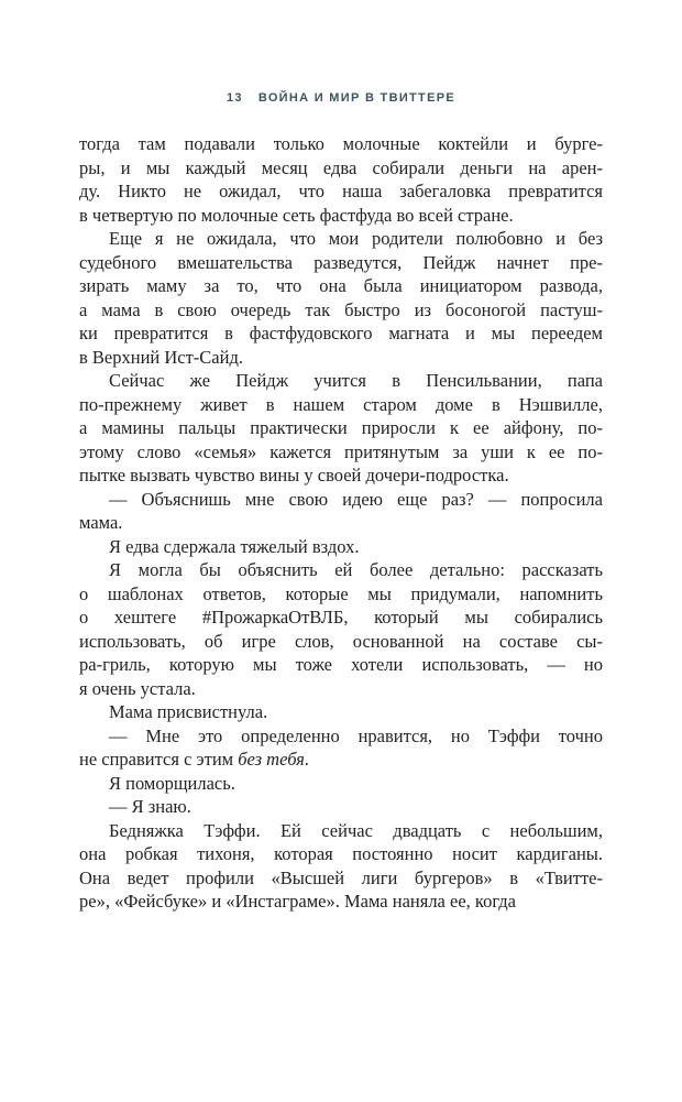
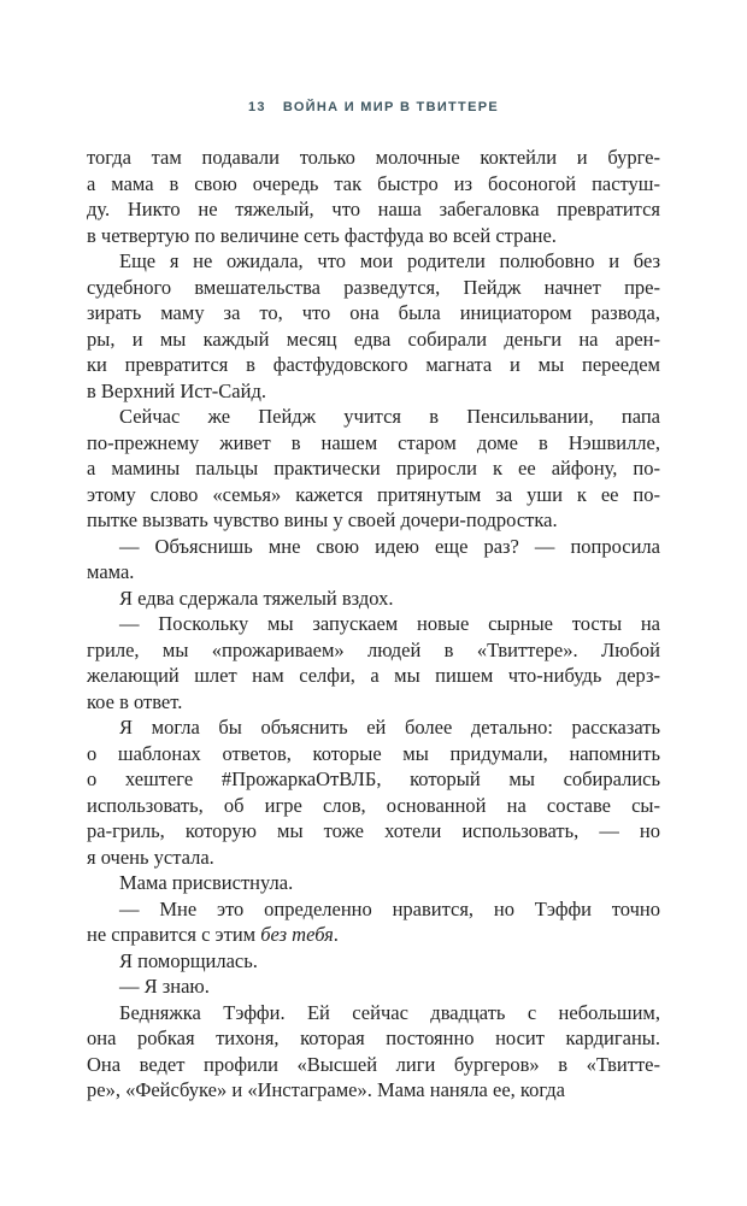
  13 ВОЙНА И МИР В ТВИТТЕРЕ
  тогда там подавали только молочные коктейли и бурге-
- ры, и мы каждый месяц едва собирали деньги на арен-
+ а мама в свою очередь так быстро из босоногой пастуш-
- ду. Никто не ожидал, что наша забегаловка превратится
+ ду. Никто не тяжелый, что наша забегаловка превратится
- в четвертую по молочные сеть фастфуда во всей стране.
+ в четвертую по величине сеть фастфуда во всей стране.
  Еще я не ожидала, что мои родители полюбовно и без
  судебного вмешательства разведутся, Пейдж начнет пре-
  зирать маму за то, что она была инициатором развода,
- а мама в свою очередь так быстро из босоногой пастуш-
+ ры, и мы каждый месяц едва собирали деньги на арен-
  ки превратится в фастфудовского магната и мы переедем
  в Верхний Ист-Сайд.
  Сейчас же Пейдж учится в Пенсильвании, папа
  по-прежнему живет в нашем старом доме в Нэшвилле,
  а мамины пальцы практически приросли к ее айфону, по-
  этому слово «семья» кажется притянутым за уши к ее по-
  пытке вызвать чувство вины у своей дочери-подростка.
  — Объяснишь мне свою идею еще раз? — попросила
  мама.
  Я едва сдержала тяжелый вздох.
+ — Поскольку мы запускаем новые сырные тосты на
+ гриле, мы «прожариваем» людей в «Твиттере». Любой
+ желающий шлет нам селфи, а мы пишем что-нибудь дерз-
+ кое в ответ.
  Я могла бы объяснить ей более детально: рассказать
  о шаблонах ответов, которые мы придумали, напомнить
  о хештеге #ПрожаркаОтВЛБ, который мы собирались
  использовать, об игре слов, основанной на составе сы-
  ра-гриль, которую мы тоже хотели использовать, — но
  я очень устала.
  Мама присвистнула.
  — Мне это определенно нравится, но Тэффи точно
  не справится с этим без тебя.
  Я поморщилась.
  — Я знаю.
  Бедняжка Тэффи. Ей сейчас двадцать с небольшим,
  она робкая тихоня, которая постоянно носит кардиганы.
  Она ведет профили «Высшей лиги бургеров» в «Твитте-
  ре», «Фейсбуке» и «Инстаграме». Мама наняла ее, когда
